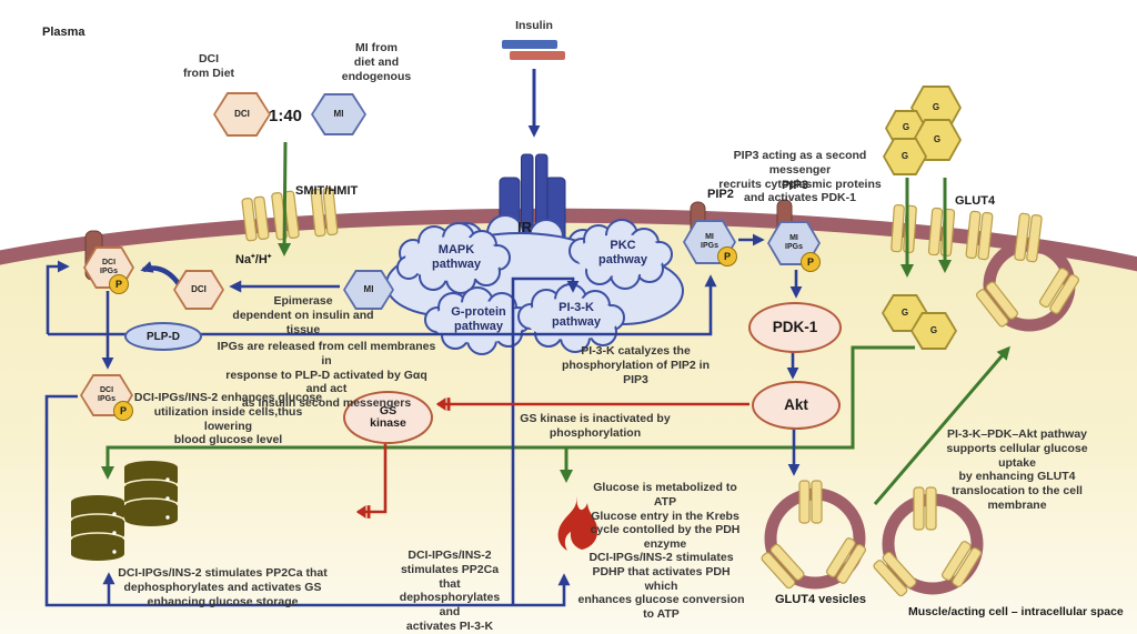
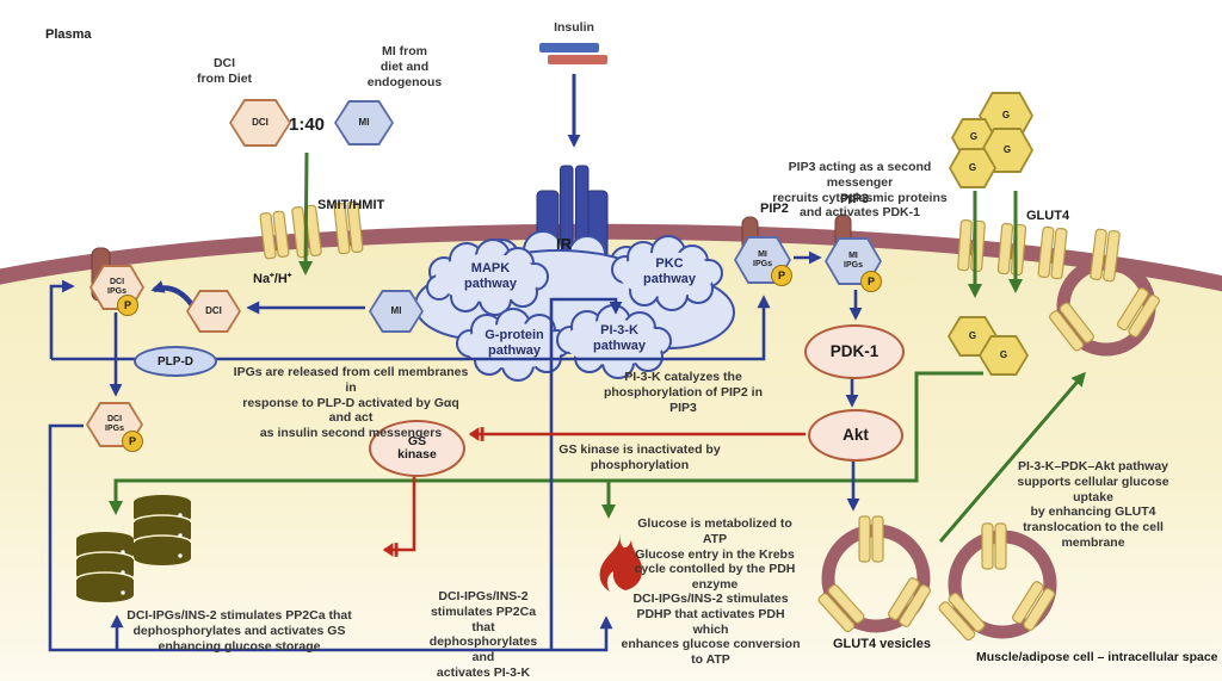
  Plasma
  DCI
  from Diet
  1:40
  MI from
  diet and
  endogenous
  SMIT/HMIT
  Na⁺/H⁺
  Insulin
  IR
  PIP2
  PIP3
  GLUT4
  PIP3 acting as a second messenger
  recruits cytoplasmic proteins
  and activates PDK-1
- Epimerase
- dependent on insulin and tissue
  IPGs are released from cell membranes in
  response to PLP-D activated by Gαq and act
  as insulin second messengers
  PI-3-K catalyzes the
  phosphorylation of PIP2 in PIP3
- DCI-IPGs/INS-2 enhances glucose
- utilization inside cells,thus lowering
- blood glucose level
  GS kinase is inactivated by
  phosphorylation
  Glucose is metabolized to ATP
  Glucose entry in the Krebs
  cycle contolled by the PDH
  enzyme
  DCI-IPGs/INS-2 stimulates PP2Ca that
  dephosphorylates and activates GS
  enhancing glucose storage
  DCI-IPGs/INS-2
  stimulates PP2Ca that
  dephosphorylates and
  activates PI-3-K
  DCI-IPGs/INS-2 stimulates
  PDHP that activates PDH which
  enhances glucose conversion
  to ATP
  PI-3-K–PDK–Akt pathway
  supports cellular glucose uptake
  by enhancing GLUT4
  translocation to the cell
  membrane
  GLUT4 vesicles
- Muscle/acting cell – intracellular space
+ Muscle/adipose cell – intracellular space
  MAPK
  pathway
  PKC
  pathway
  G-protein
  pathway
  PI-3-K
  pathway
  DCI
  MI
  DCI
  MI
  G
  G
  G
  G
  G
  G
  P
  P
  P
  P
  PLP-D
  PDK-1
  Akt
  GS
  kinase
